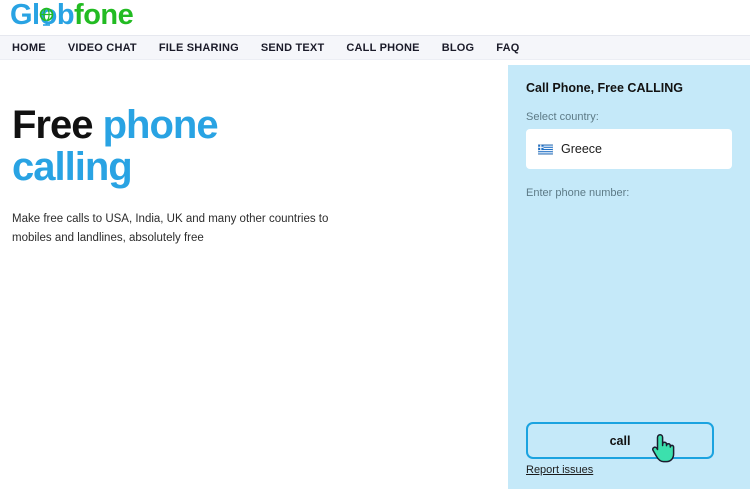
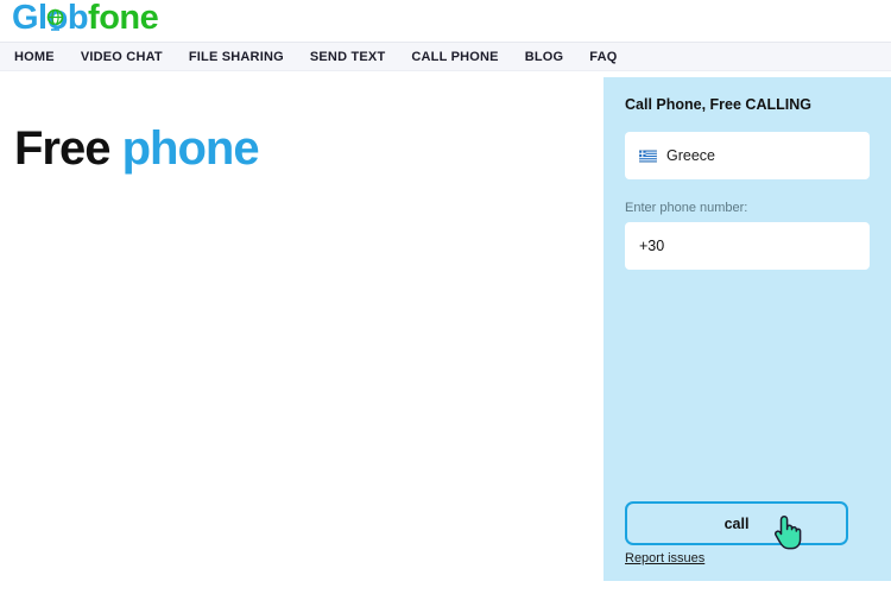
  Glbfone
  HOME
  VIDEO CHAT
  FILE SHARING
  SEND TEXT
  CALL PHONE
  BLOG
  FAQ
  Free phone
- calling
- Make free calls to USA, India, UK and many other countries to mobiles and landlines, absolutely free
  Call Phone, Free CALLING
- Select country:
  Greece
  Enter phone number:
+ +30
  call
  Report issues
